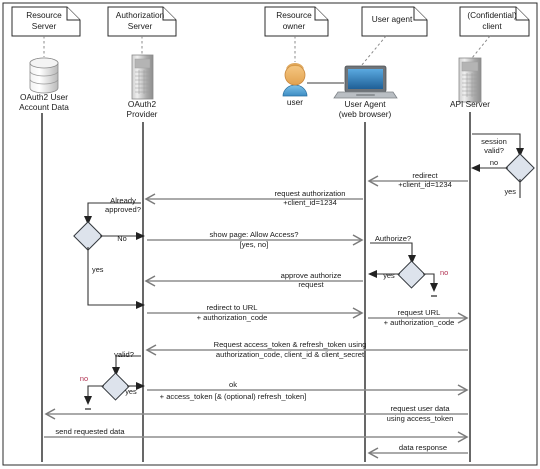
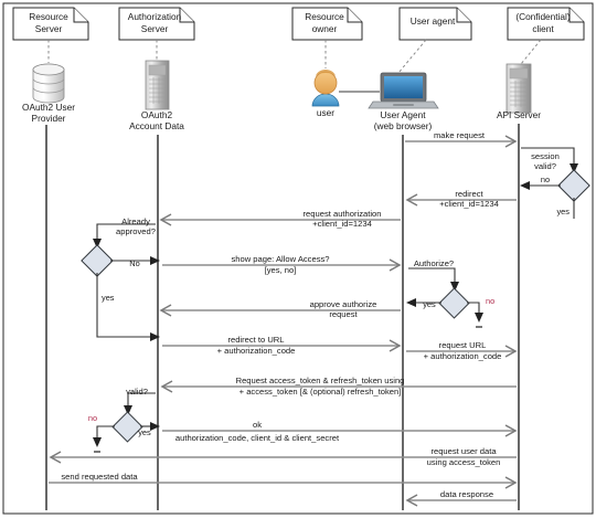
  Resource
  Server
  Authorization
  Server
  Resource
  owner
  User agent
  (Confidential)
  client
  OAuth2 User
- Account Data
+ Provider
  OAuth2
- Provider
+ Account Data
  user
  User Agent
  (web browser)
  API Server
+ make request
  session
  valid?
  no
  yes
  redirect
  +client_id=1234
  request authorization
  +client_id=1234
  Already
  approved?
  No
  yes
  show page: Allow Access?
  [yes, no]
  Authorize?
  yes
  no
  approve authorize
  request
  redirect to URL
  + authorization_code
  request URL
  + authorization_code
  Request access_token & refresh_token using
- authorization_code, client_id & client_secret
+ + access_token [& (optional) refresh_token]
  valid?
  no
  yes
  ok
- + access_token [& (optional) refresh_token]
+ authorization_code, client_id & client_secret
  request user data
  using access_token
  send requested data
  data response
